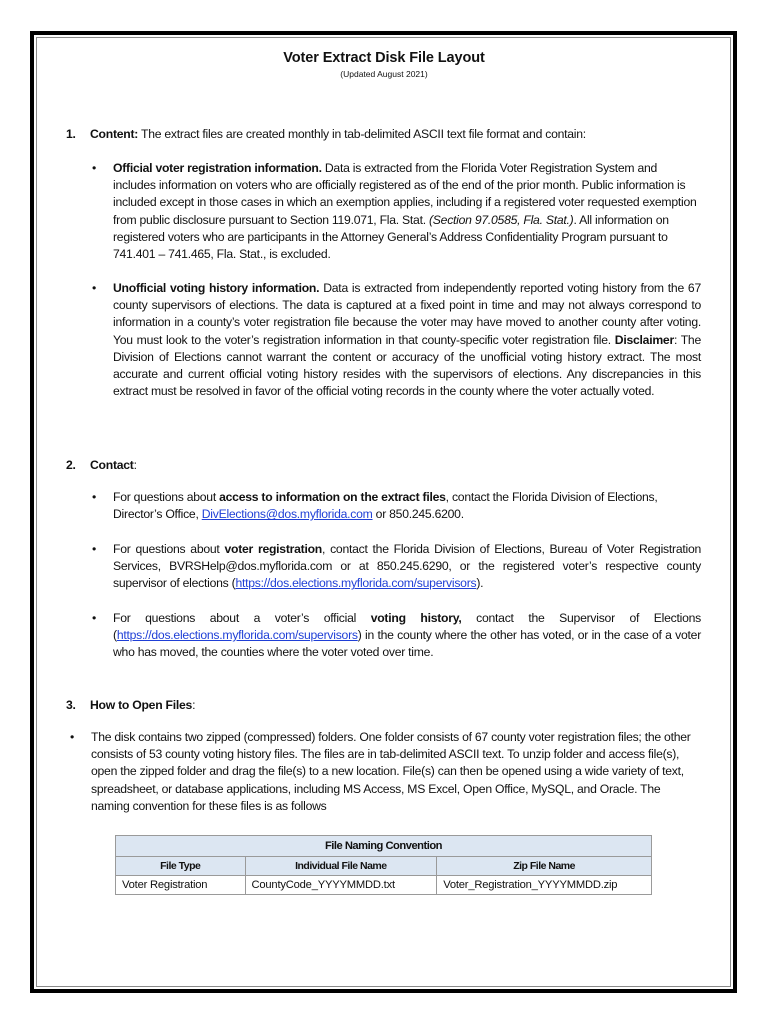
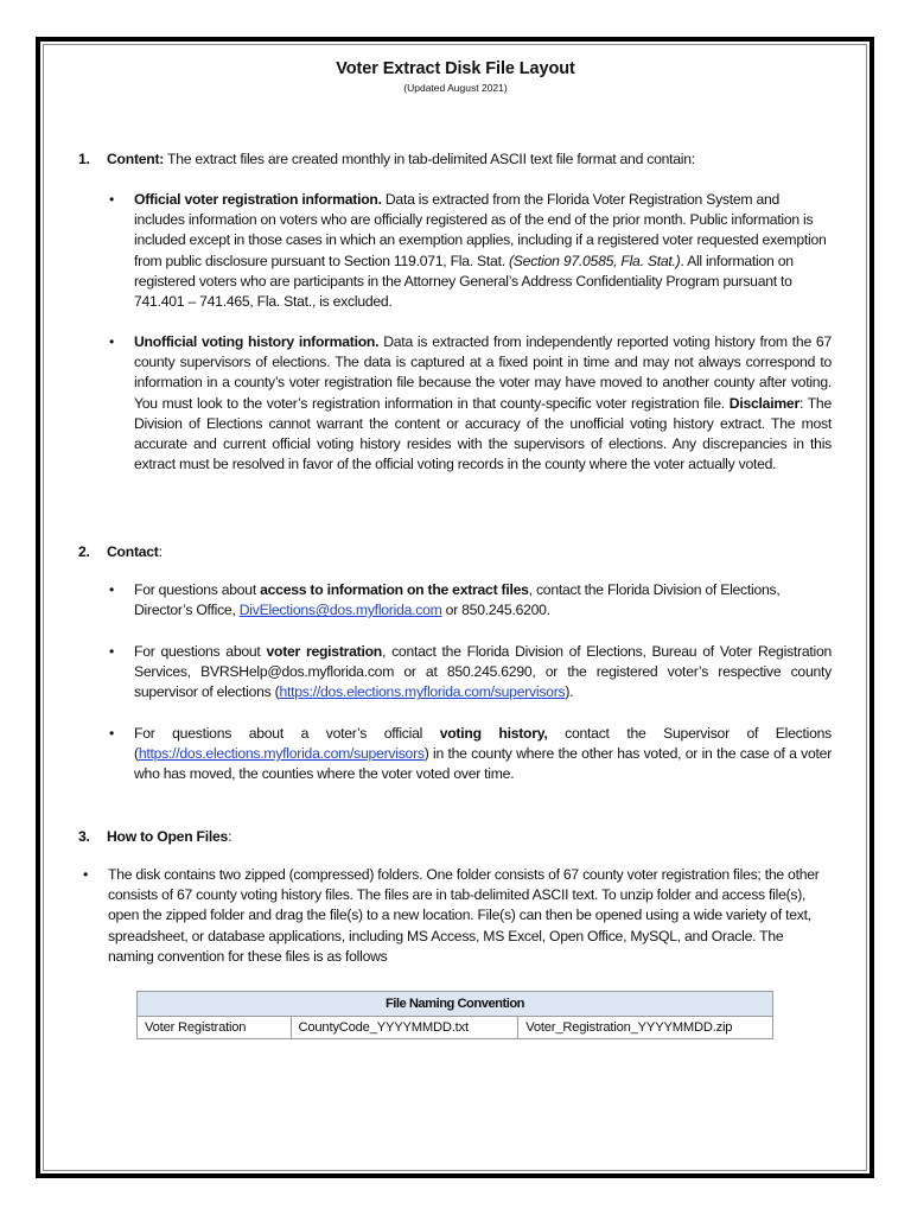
  Voter Extract Disk File Layout
  (Updated August 2021)
  1. Content: The extract files are created monthly in tab-delimited ASCII text file format and contain:
  •
  Official voter registration information. Data is extracted from the Florida Voter Registration System and includes information on voters who are officially registered as of the end of the prior month. Public information is included except in those cases in which an exemption applies, including if a registered voter requested exemption from public disclosure pursuant to Section 119.071, Fla. Stat. (Section 97.0585, Fla. Stat.). All information on registered voters who are participants in the Attorney General’s Address Confidentiality Program pursuant to 741.401 – 741.465, Fla. Stat., is excluded.
  •
  Unofficial voting history information. Data is extracted from independently reported voting history from the 67 county supervisors of elections. The data is captured at a fixed point in time and may not always correspond to information in a county’s voter registration file because the voter may have moved to another county after voting. You must look to the voter’s registration information in that county-specific voter registration file. Disclaimer: The Division of Elections cannot warrant the content or accuracy of the unofficial voting history extract. The most accurate and current official voting history resides with the supervisors of elections. Any discrepancies in this extract must be resolved in favor of the official voting records in the county where the voter actually voted.
  2. Contact:
  •
  For questions about access to information on the extract files, contact the Florida Division of Elections, Director’s Office, DivElections@dos.myflorida.com or 850.245.6200.
  •
  For questions about voter registration, contact the Florida Division of Elections, Bureau of Voter Registration Services, BVRSHelp@dos.myflorida.com or at 850.245.6290, or the registered voter’s respective county supervisor of elections (https://dos.elections.myflorida.com/supervisors).
  •
  For questions about a voter’s official voting history, contact the Supervisor of Elections (https://dos.elections.myflorida.com/supervisors) in the county where the other has voted, or in the case of a voter who has moved, the counties where the voter voted over time.
  3. How to Open Files:
  •
- The disk contains two zipped (compressed) folders. One folder consists of 67 county voter registration files; the other consists of 53 county voting history files. The files are in tab-delimited ASCII text. To unzip folder and access file(s), open the zipped folder and drag the file(s) to a new location. File(s) can then be opened using a wide variety of text, spreadsheet, or database applications, including MS Access, MS Excel, Open Office, MySQL, and Oracle. The naming convention for these files is as follows
+ The disk contains two zipped (compressed) folders. One folder consists of 67 county voter registration files; the other consists of 67 county voting history files. The files are in tab-delimited ASCII text. To unzip folder and access file(s), open the zipped folder and drag the file(s) to a new location. File(s) can then be opened using a wide variety of text, spreadsheet, or database applications, including MS Access, MS Excel, Open Office, MySQL, and Oracle. The naming convention for these files is as follows
  File Naming Convention
- File Type	Individual File Name	Zip File Name
  Voter Registration	CountyCode_YYYYMMDD.txt	Voter_Registration_YYYYMMDD.zip
